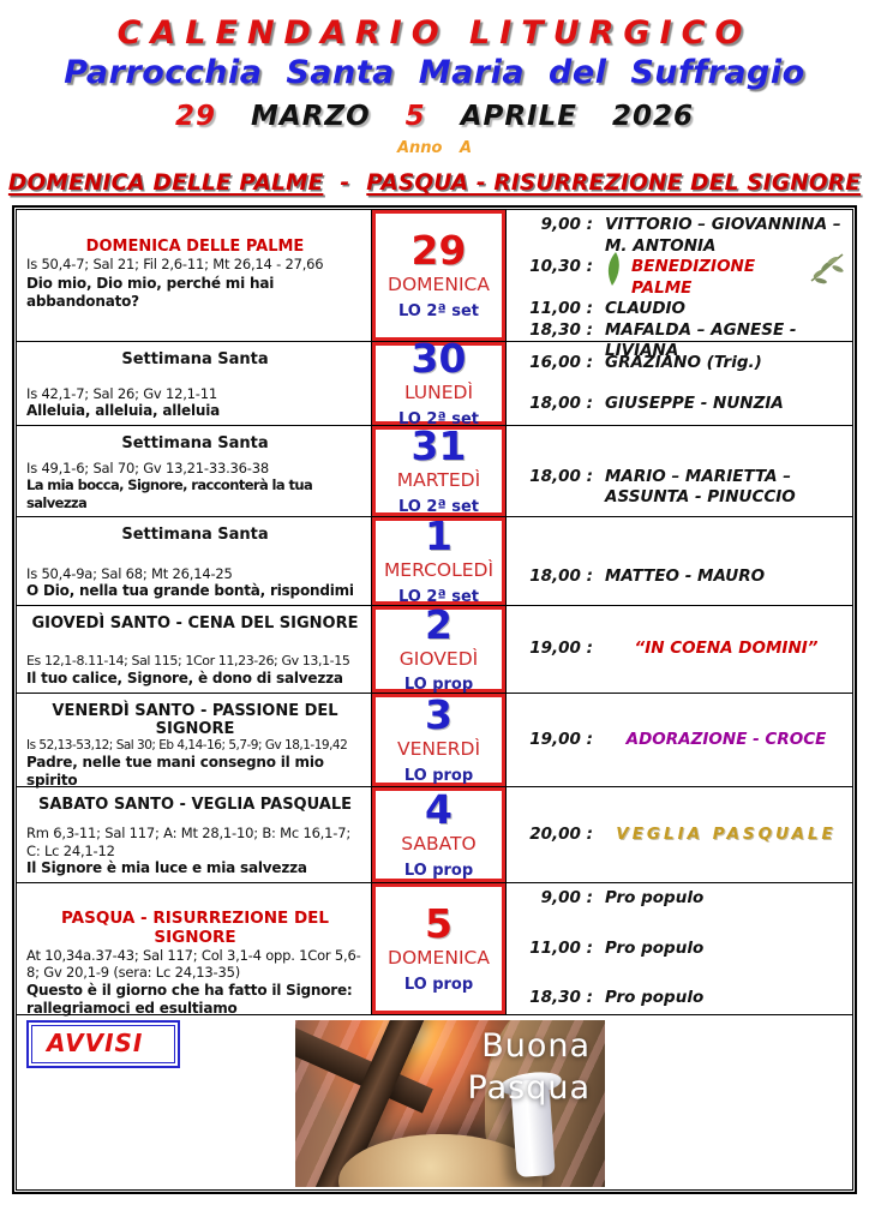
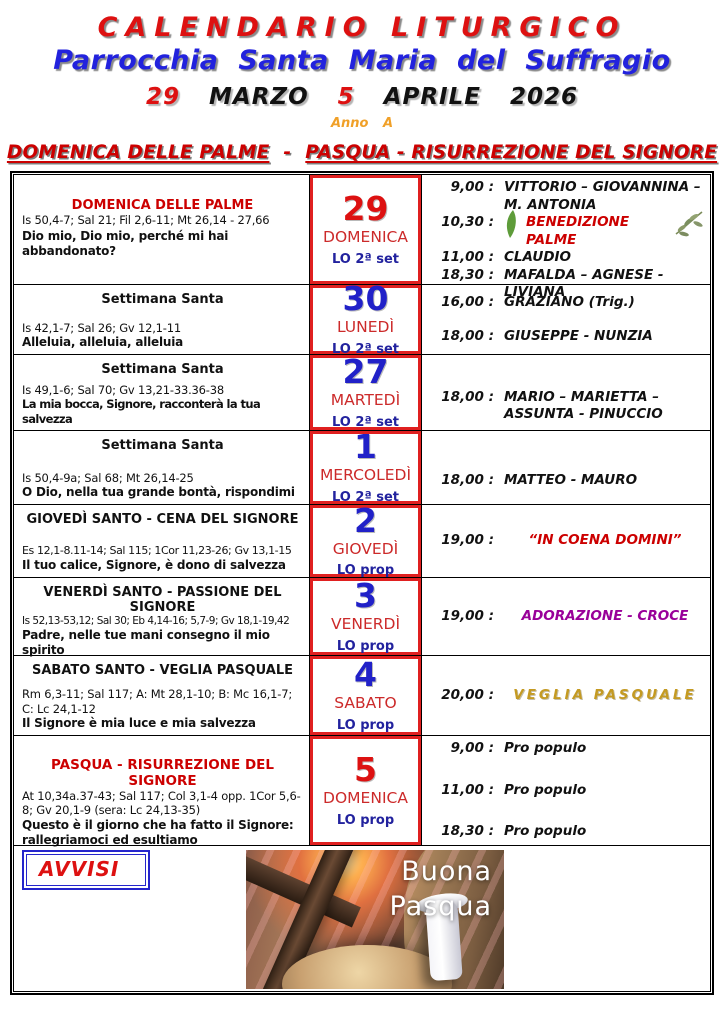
  CALENDARIO LITURGICO
  Parrocchia Santa Maria del Suffragio
  29 MARZO 5 APRILE 2026
  Anno A
  DOMENICA DELLE PALME - PASQUA - RISURREZIONE DEL SIGNORE
  DOMENICA DELLE PALME
  Is 50,4-7; Sal 21; Fil 2,6-11; Mt 26,14 - 27,66
  Dio mio, Dio mio, perché mi hai abbandonato?
  29
  DOMENICA
  LO 2ª set
  9,00 :
  VITTORIO – GIOVANNINA – M. ANTONIA
  10,30 :
  BENEDIZIONE PALME
  11,00 :
  CLAUDIO
  18,30 :
  MAFALDA – AGNESE - LIVIANA
  Settimana Santa
  Is 42,1-7; Sal 26; Gv 12,1-11
  Alleluia, alleluia, alleluia
  30
  LUNEDÌ
  LO 2ª set
  16,00 :
  GRAZIANO (Trig.)
  18,00 :
  GIUSEPPE - NUNZIA
  Settimana Santa
  Is 49,1-6; Sal 70; Gv 13,21-33.36-38
  La mia bocca, Signore, racconterà la tua salvezza
- 31
+ 27
  MARTEDÌ
  LO 2ª set
  18,00 :
  MARIO – MARIETTA – ASSUNTA - PINUCCIO
  Settimana Santa
  Is 50,4-9a; Sal 68; Mt 26,14-25
  O Dio, nella tua grande bontà, rispondimi
  1
  MERCOLEDÌ
  LO 2ª set
  18,00 :
  MATTEO - MAURO
  GIOVEDÌ SANTO - CENA DEL SIGNORE
  Es 12,1-8.11-14; Sal 115; 1Cor 11,23-26; Gv 13,1-15
  Il tuo calice, Signore, è dono di salvezza
  2
  GIOVEDÌ
  LO prop
  19,00 :
  “IN COENA DOMINI”
  VENERDÌ SANTO - PASSIONE DEL SIGNORE
  Is 52,13-53,12; Sal 30; Eb 4,14-16; 5,7-9; Gv 18,1-19,42
  Padre, nelle tue mani consegno il mio spirito
  3
  VENERDÌ
  LO prop
  19,00 :
  ADORAZIONE - CROCE
  SABATO SANTO - VEGLIA PASQUALE
  Rm 6,3-11; Sal 117; A: Mt 28,1-10; B: Mc 16,1-7; C: Lc 24,1-12
  Il Signore è mia luce e mia salvezza
  4
  SABATO
  LO prop
  20,00 :
  VEGLIA PASQUALE
  PASQUA - RISURREZIONE DEL SIGNORE
  At 10,34a.37-43; Sal 117; Col 3,1-4 opp. 1Cor 5,6-8; Gv 20,1-9 (sera: Lc 24,13-35)
  Questo è il giorno che ha fatto il Signore: rallegriamoci ed esultiamo
  5
  DOMENICA
  LO prop
  9,00 :
  Pro populo
  11,00 :
  Pro populo
  18,30 :
  Pro populo
  AVVISI
  Buona
  Pasqua
